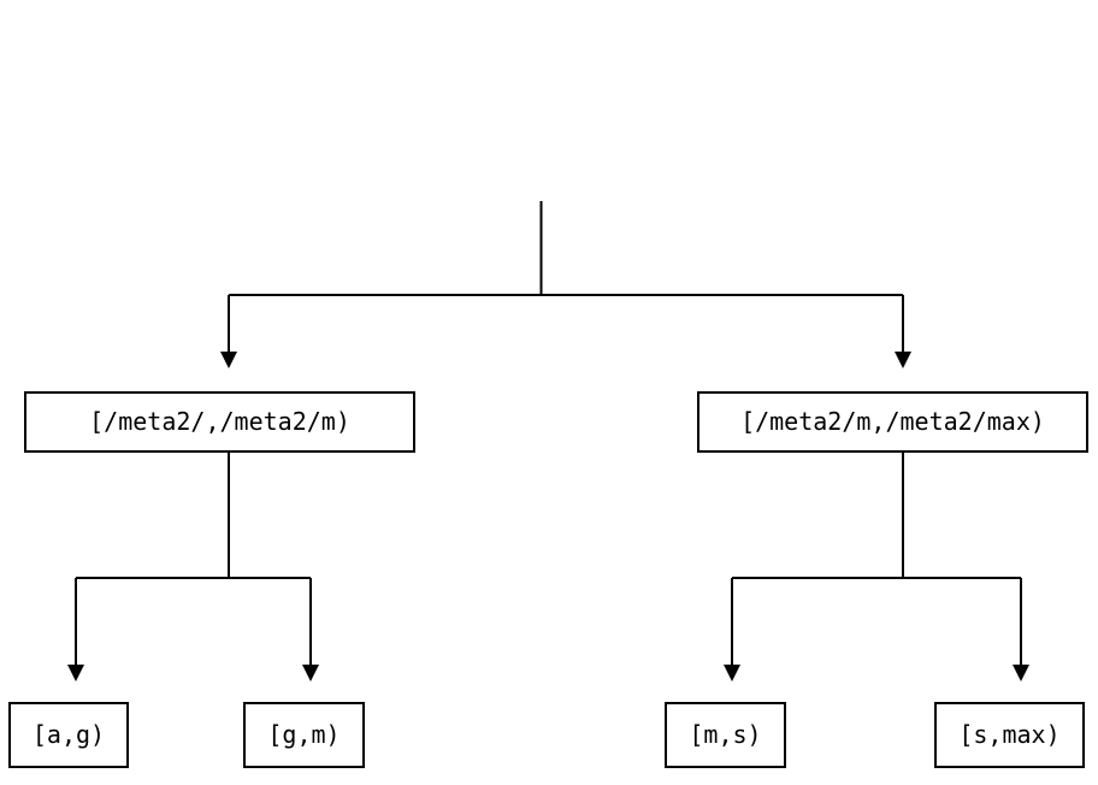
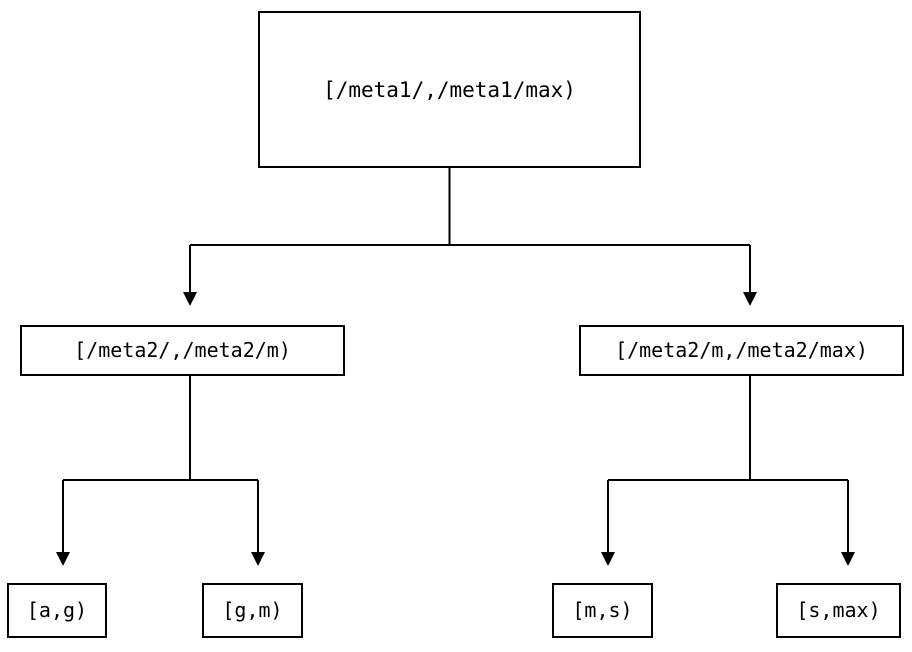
+ [/meta1/,/meta1/max)
  [/meta2/,/meta2/m)
  [/meta2/m,/meta2/max)
  [a,g)
  [g,m)
  [m,s)
  [s,max)
